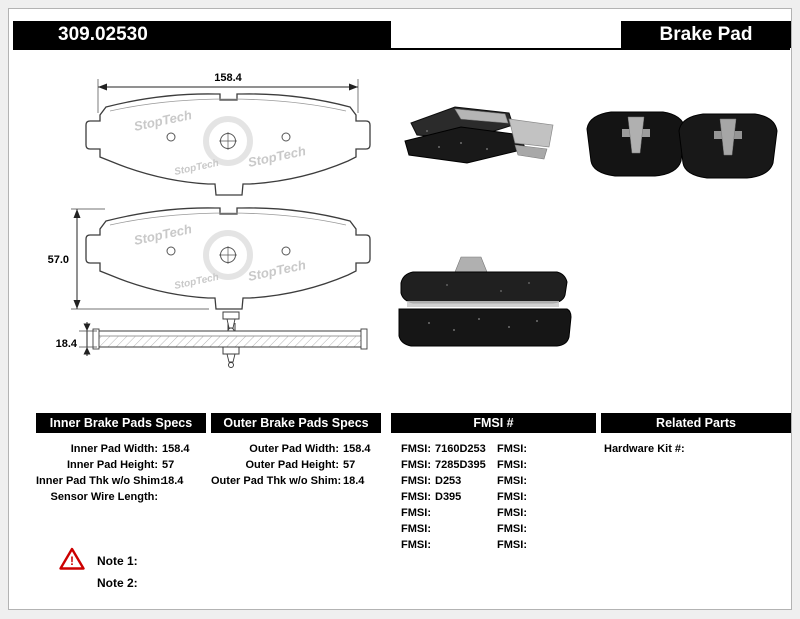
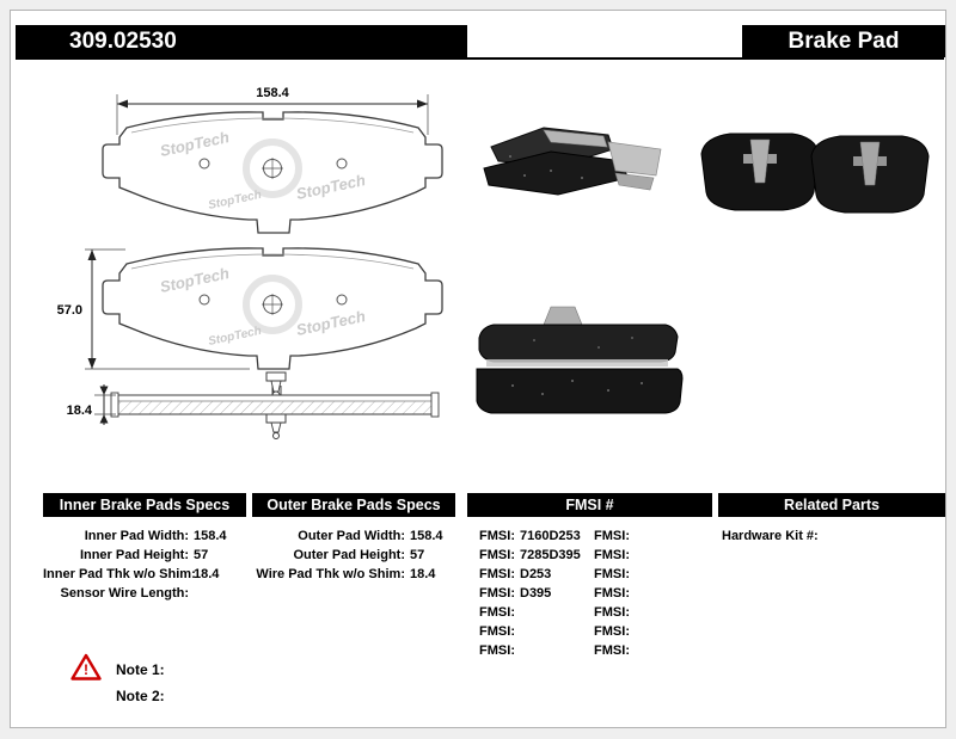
  309.02530
  Brake Pad
  158.4
  57.0
  18.4
  Inner Brake Pads Specs
  Outer Brake Pads Specs
  FMSI #
  Related Parts
  Inner Pad Width:
  158.4
  Inner Pad Height:
  57
  Inner Pad Thk w/o Shim
  18.4
  Sensor Wire Length:
  Outer Pad Width:
  158.4
  Outer Pad Height:
  57
- Outer Pad Thk w/o Shim:
+ Wire Pad Thk w/o Shim:
  18.4
  FMSI:
  7160D253
  FMSI:
  7285D395
  FMSI:
  D253
  FMSI:
  D395
  FMSI:
  FMSI:
  FMSI:
  FMSI:
  FMSI:
  FMSI:
  FMSI:
  FMSI:
  FMSI:
  FMSI:
  Hardware Kit #:
  !
  Note 1:
  Note 2:
